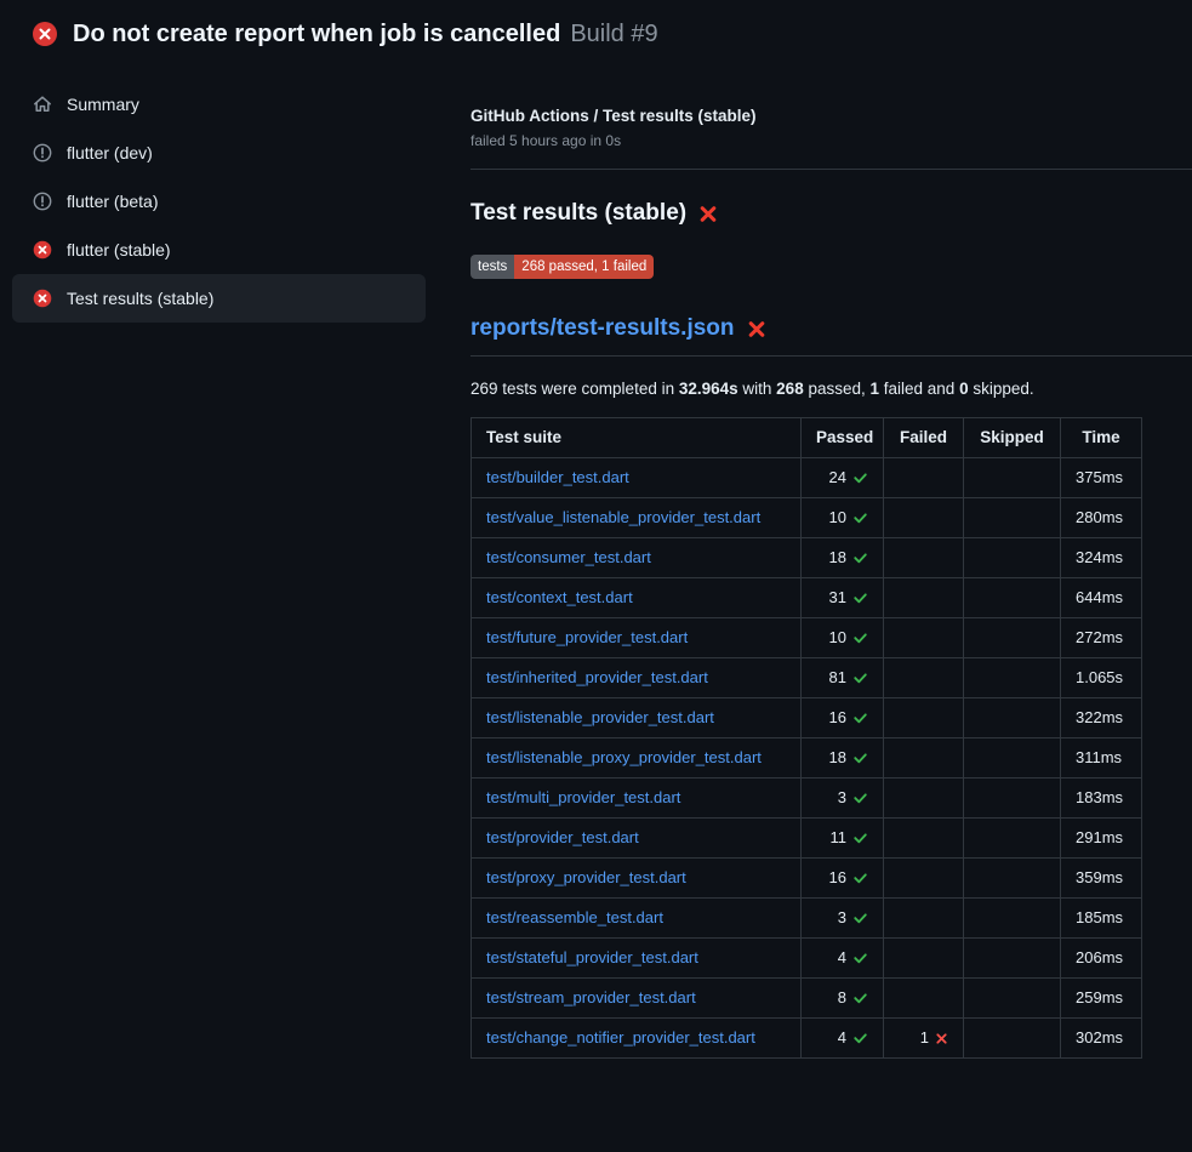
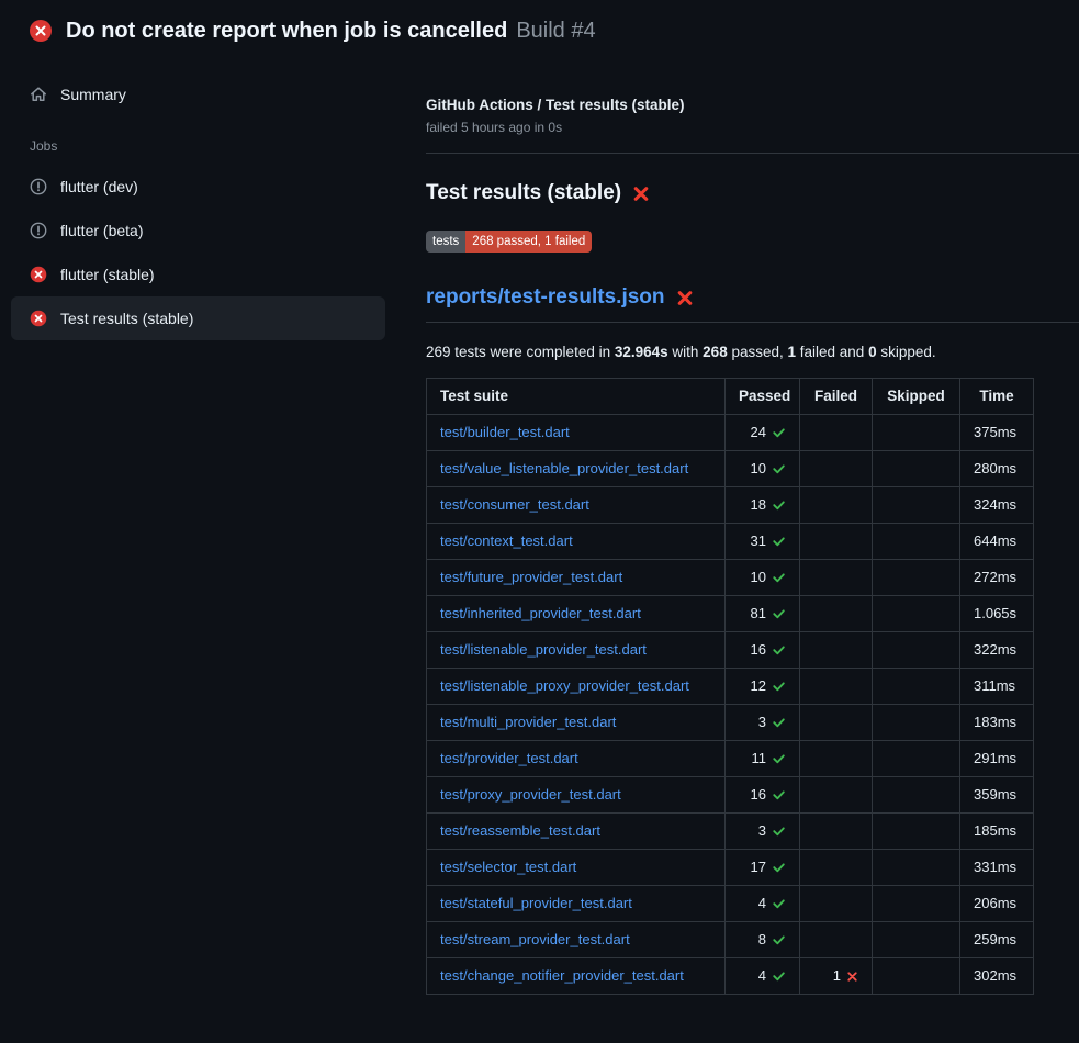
- Do not create report when job is cancelled Build #9
+ Do not create report when job is cancelled Build #4
  Summary
+ Jobs
  flutter (dev)
  flutter (beta)
  flutter (stable)
  Test results (stable)
  GitHub Actions / Test results (stable)
  failed 5 hours ago in 0s
  Test results (stable)
  tests
  268 passed, 1 failed
  reports/test-results.json
  269 tests were completed in 32.964s with 268 passed, 1 failed and 0 skipped.
  Test suite	Passed	Failed	Skipped	Time
  test/builder_test.dart	24			375ms
  test/value_listenable_provider_test.dart	10			280ms
  test/consumer_test.dart	18			324ms
  test/context_test.dart	31			644ms
  test/future_provider_test.dart	10			272ms
  test/inherited_provider_test.dart	81			1.065s
  test/listenable_provider_test.dart	16			322ms
- test/listenable_proxy_provider_test.dart	18			311ms
+ test/listenable_proxy_provider_test.dart	12			311ms
  test/multi_provider_test.dart	3			183ms
  test/provider_test.dart	11			291ms
  test/proxy_provider_test.dart	16			359ms
  test/reassemble_test.dart	3			185ms
+ test/selector_test.dart	17			331ms
  test/stateful_provider_test.dart	4			206ms
  test/stream_provider_test.dart	8			259ms
  test/change_notifier_provider_test.dart	4	1		302ms
